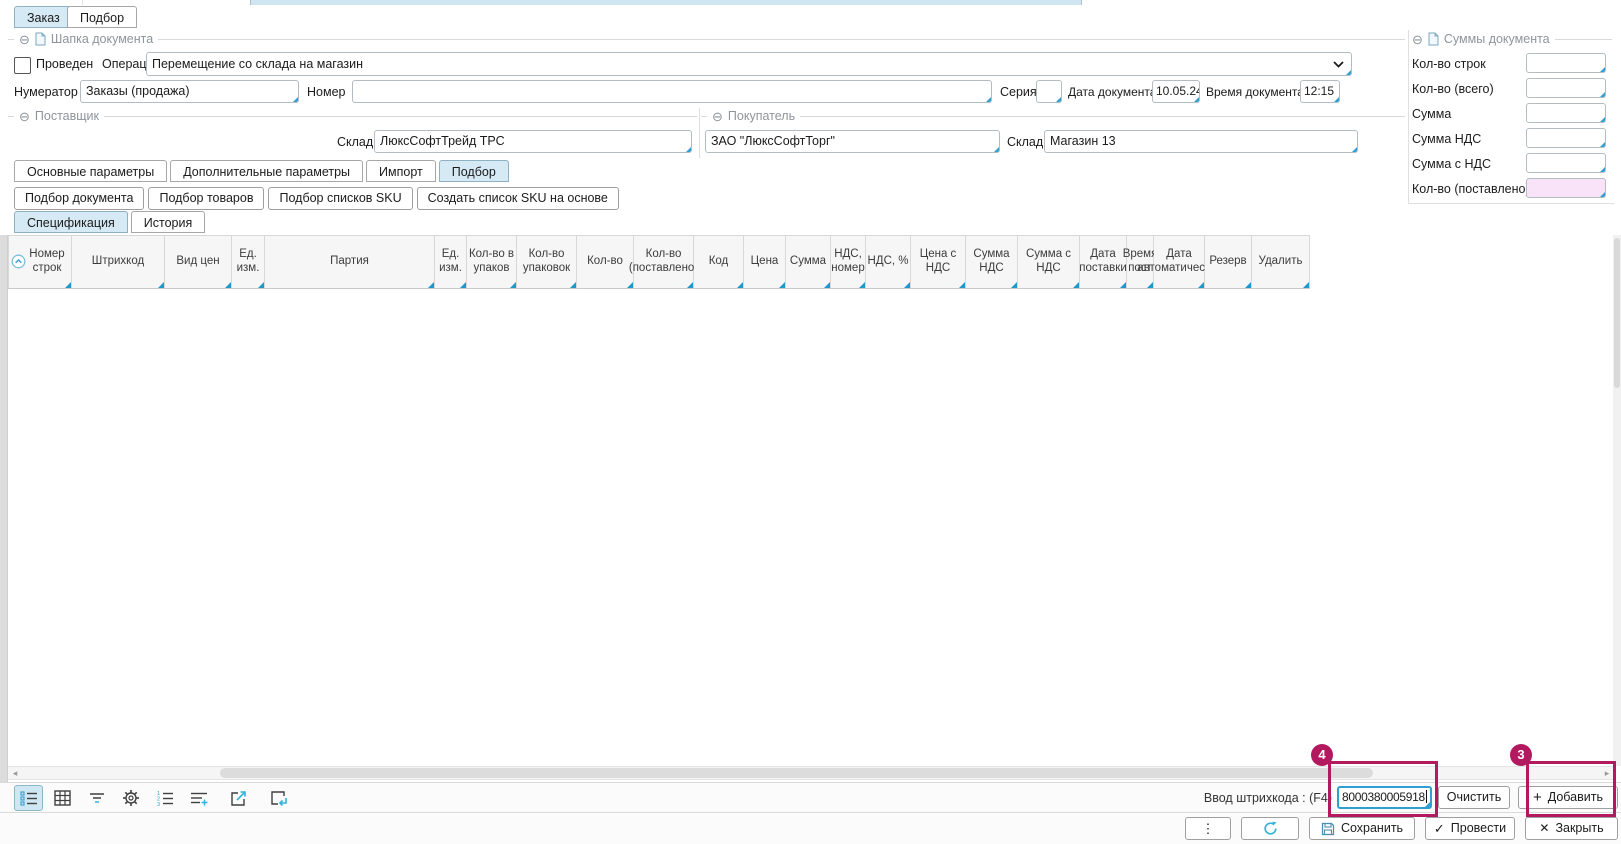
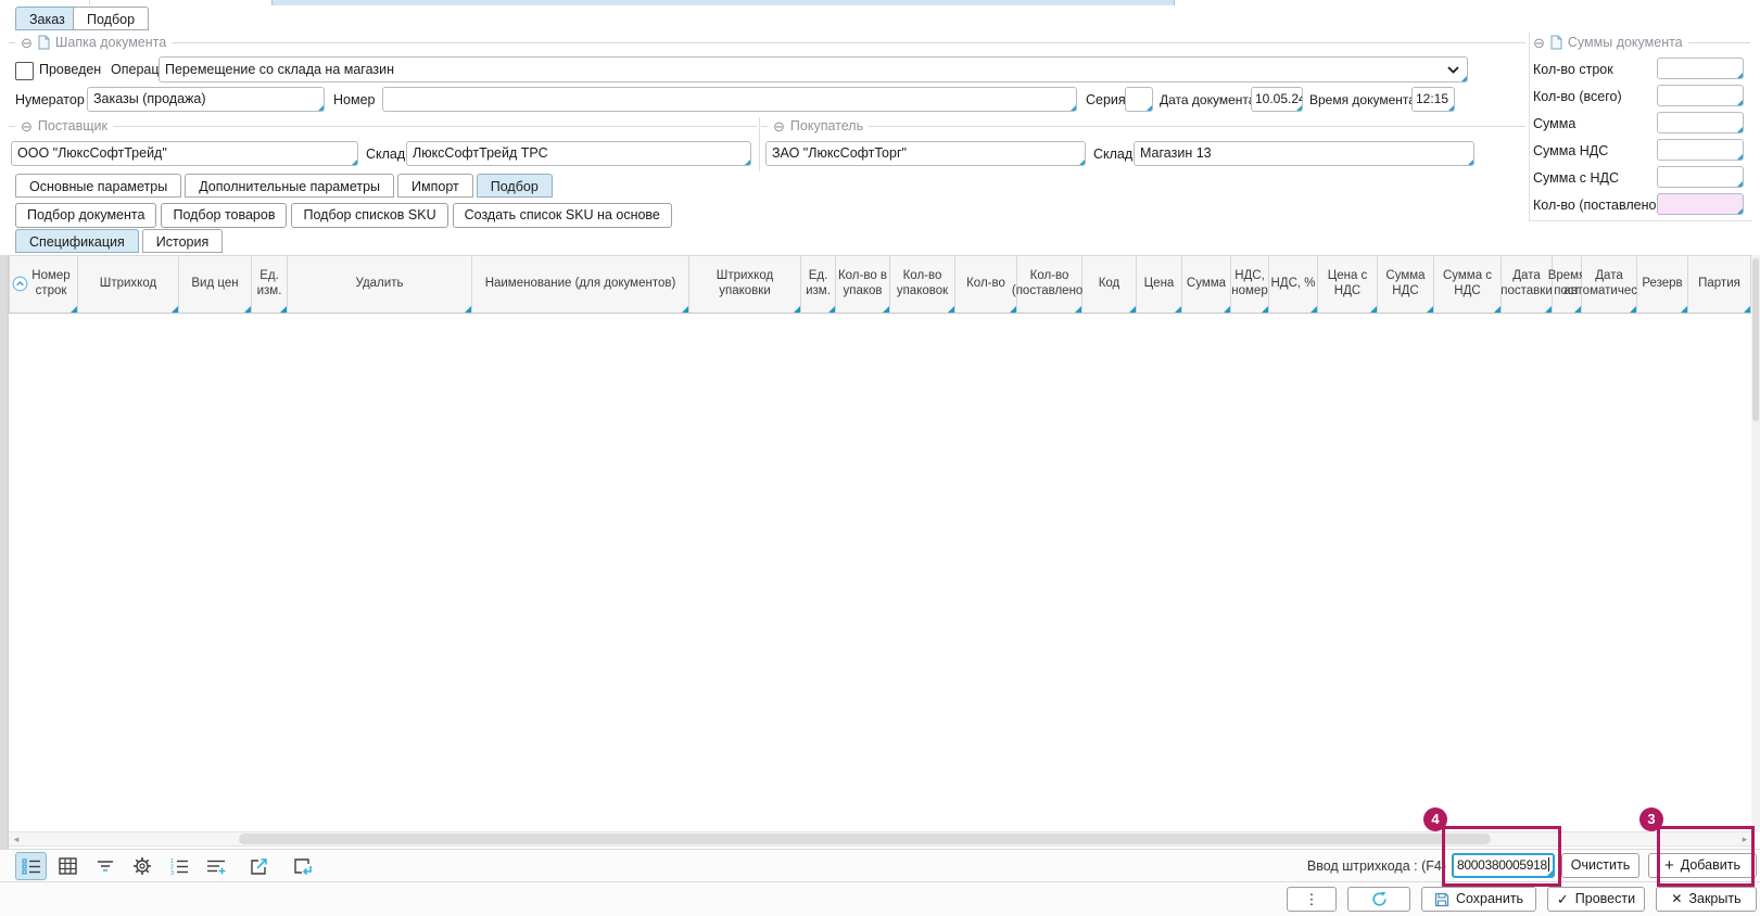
  Заказ
  Подбор
  ⊖
  Шапка документа
  Проведен
  Операц
  Перемещение со склада на магазин
  Нумератор
  Заказы (продажа)
  Номер
  Серия
  Дата документ
  10.05.24
  Время документ
  12:15
  ⊖
  Поставщик
  ⊖
  Покупатель
+ ООО "ЛюксСофтТрейд"
  Склад
  ЛюксСофтТрейд ТРС
  ЗАО "ЛюксСофтТорг"
  Склад
  Магазин 13
  ⊖
  Суммы документа
  Кол-во строк
  Кол-во (всего)
  Сумма
  Сумма НДС
  Сумма с НДС
  Кол-во (поставлено
  Основные параметры
  Дополнительные параметры
  Импорт
  Подбор
  Подбор документа
  Подбор товаров
  Подбор списков SKU
  Создать список SKU на основе
  Спецификация
  История
  Номер строк
  Штрихкод
  Вид цен
  Ед. изм.
- Партия
+ Удалить
+ Наименование (для документов)
+ Штрихкод упаковки
  Ед. изм.
  Кол-во в упаков
  Кол-во упаковок
  Кол-во
  Кол-во (поставлено
  Код
  Цена
  Сумма
  НДС, номер
  НДС, %
  Цена с НДС
  Сумма НДС
  Сумма с НДС
  Дата поставки
  Врем пост
  Дата автоматичес
  Резерв
- Удалить
+ Партия
  ◂
  ▸
  Ввод штрихкода : (F4)
  8000380005918
  Очистить
  +
  Добавить
  ⋮
  Сохранить
  ✓
  Провести
  ✕
  Закрыть
  4
  3
